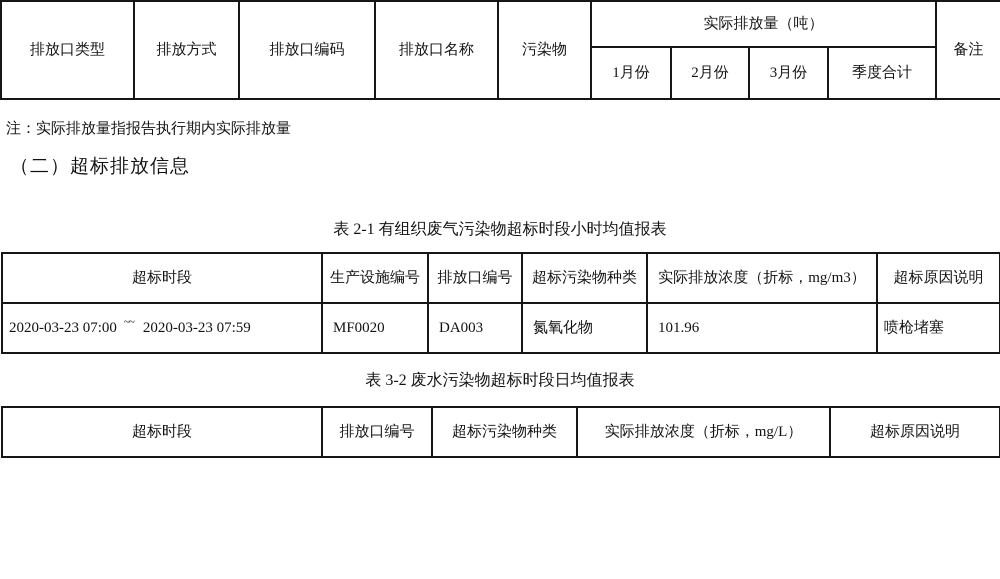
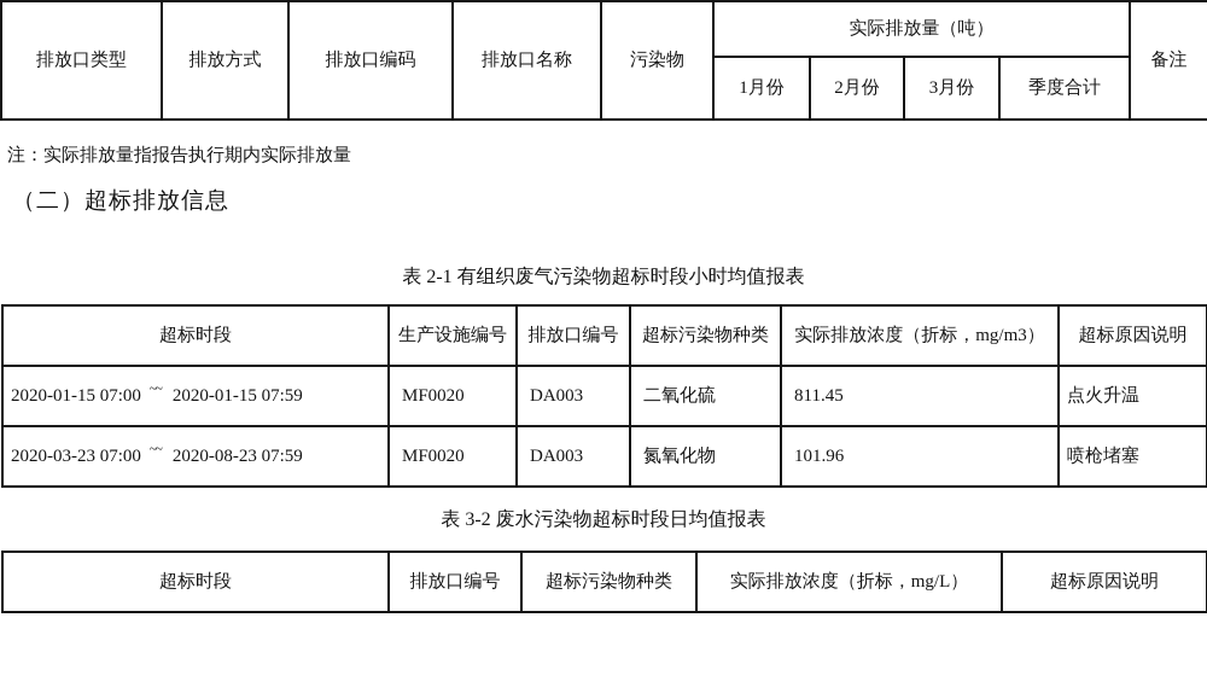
  排放口类型	排放方式	排放口编码	排放口名称	污染物	实际排放量（吨）	备注
  1月份	2月份	3月份	季度合计
  注：实际排放量指报告执行期内实际排放量
  （二）超标排放信息
  表 2-1 有组织废气污染物超标时段小时均值报表
  超标时段	生产设施编号	排放口编号	超标污染物种类	实际排放浓度（折标，mg/m3）	超标原因说明
+ 2020-01-15 07:00 ~~2020-01-15 07:59	MF0020	DA003	二氧化硫	811.45	点火升温
- 2020-03-23 07:00 ~~2020-03-23 07:59	MF0020	DA003	氮氧化物	101.96	喷枪堵塞
+ 2020-03-23 07:00 ~~2020-08-23 07:59	MF0020	DA003	氮氧化物	101.96	喷枪堵塞
  表 3-2 废水污染物超标时段日均值报表
  超标时段	排放口编号	超标污染物种类	实际排放浓度（折标，mg/L）	超标原因说明
